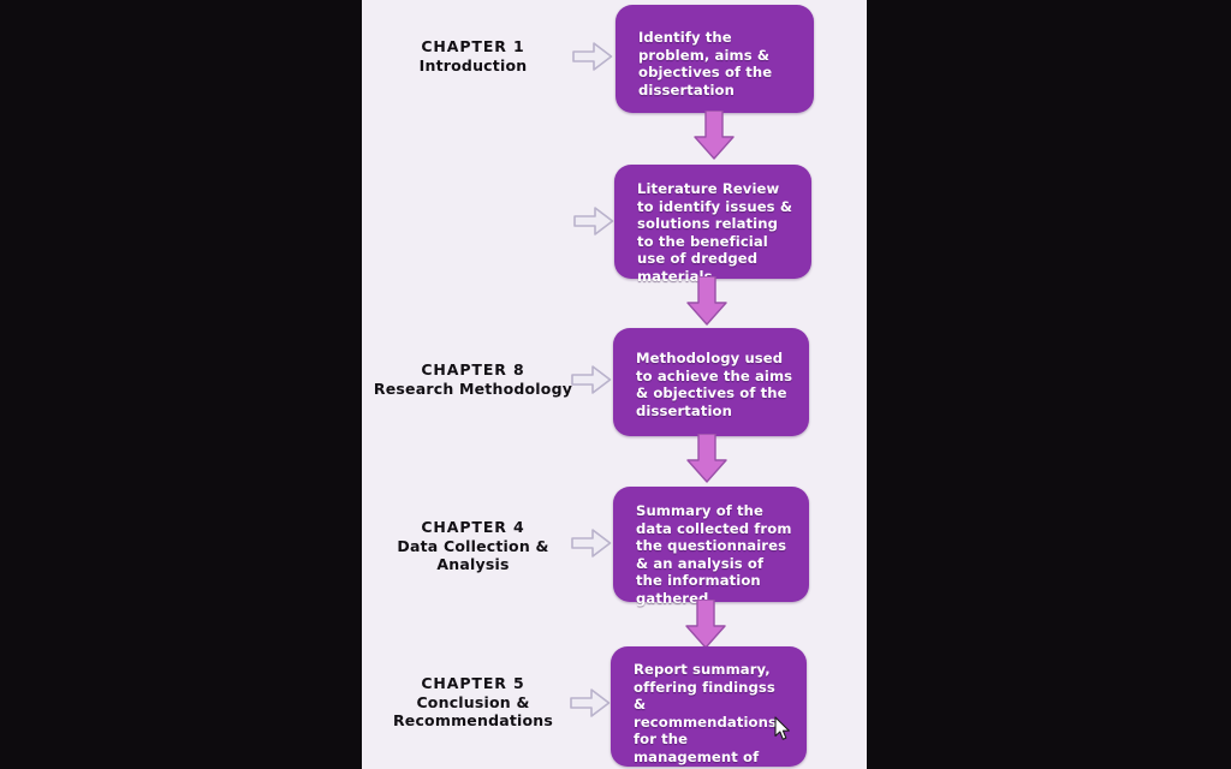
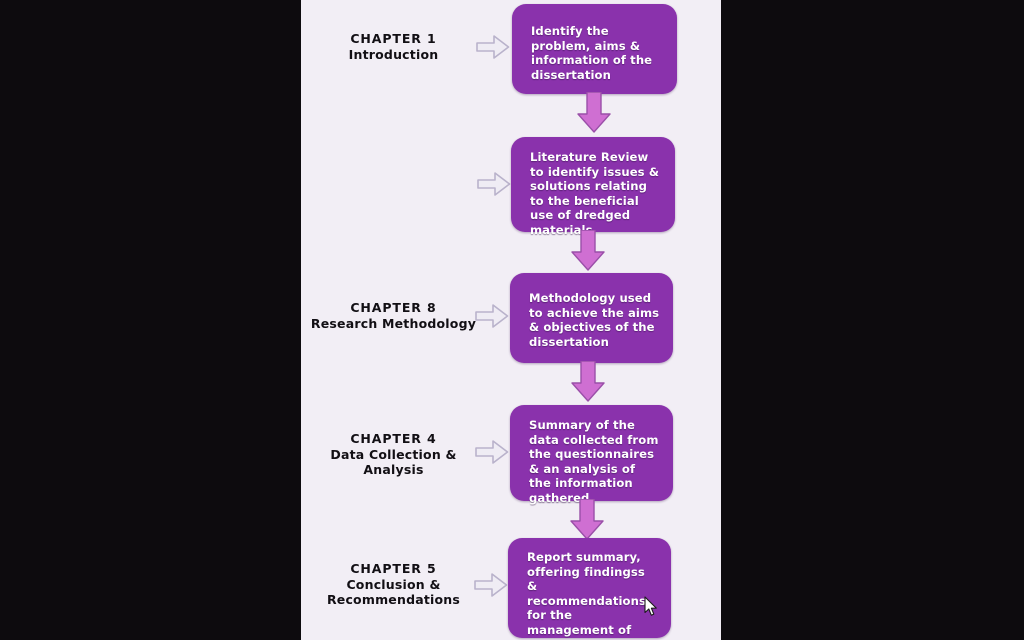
  CHAPTER 1
  Introduction
- Identify the problem, aims & objectives of the dissertation
+ Identify the problem, aims & information of the dissertation
  Literature Review to identify issues & solutions relating to the beneficial use of dredged materia
  CHAPTER 8
  Research Methodology
  Methodology used to achieve the aims & objectives of the dissertation
  CHAPTER 4
  Data Collection & Analysis
  Summary of the data collected from the questionnaires & an analysis of the information gathered
  CHAPTER 5
  Conclusion & Recommendations
  Report summary, offering findingss & recommendations for the management of
